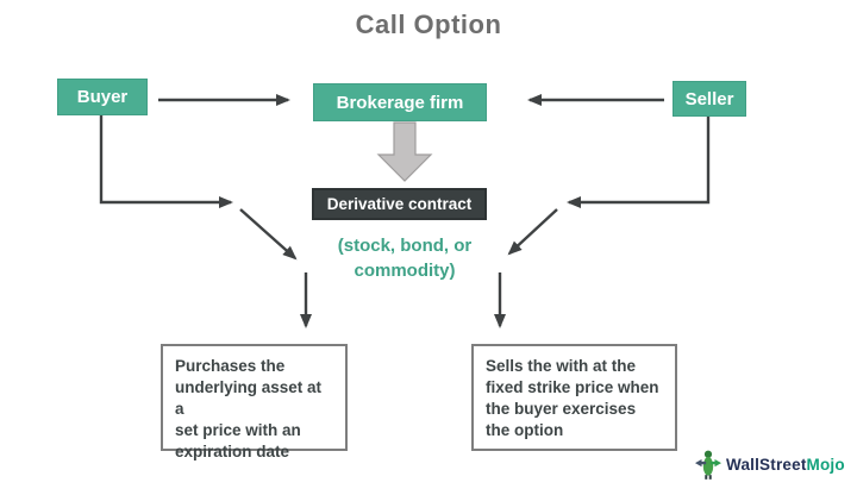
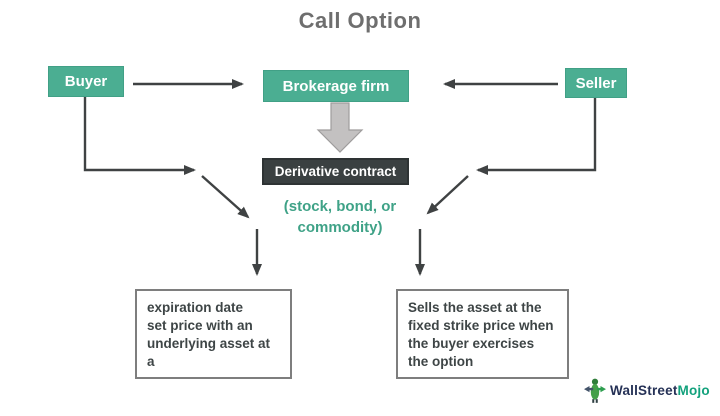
  Call Option
  Buyer
  Brokerage firm
  Seller
  Derivative contract
  (stock, bond, or
  commodity)
- Purchases the
- underlying asset at a
+ expiration date
  set price with an
- expiration date
+ underlying asset at a
- Sells the with at the
+ Sells the asset at the
  fixed strike price when
  the buyer exercises
  the option
  WallStreetMojo
